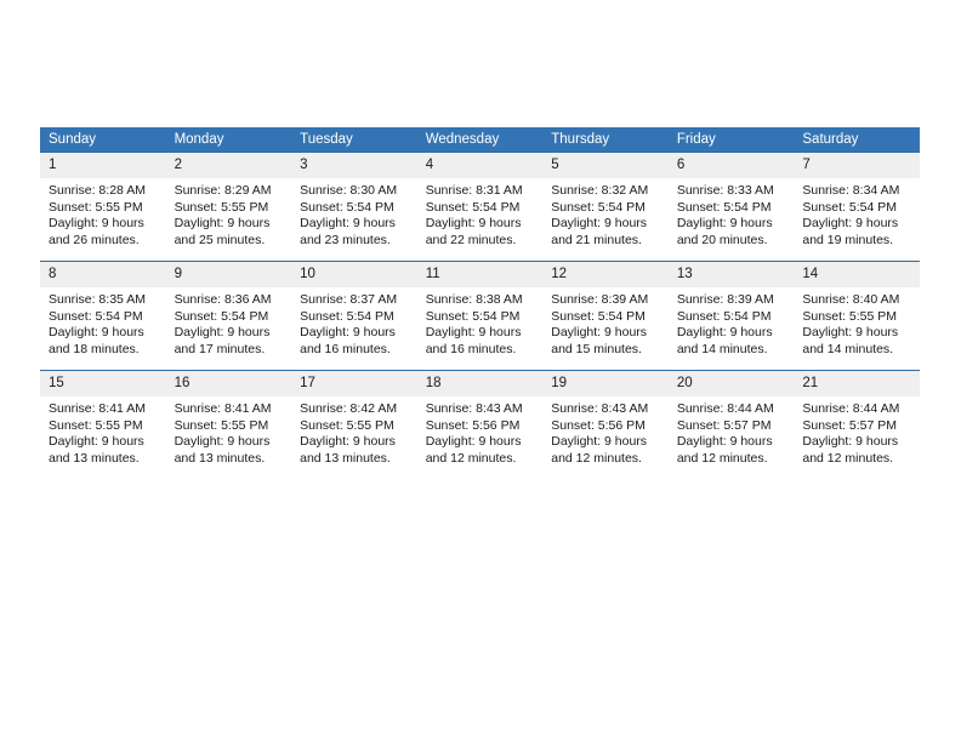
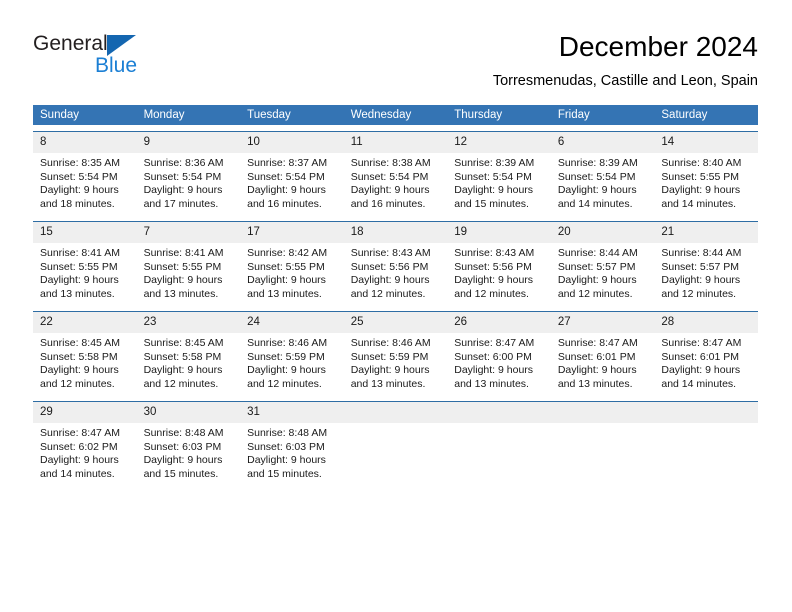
+ General
+ Blue
+ December 2024
+ Torresmenudas, Castille and Leon, Spain
  Sunday	Monday	Tuesday	Wednesday	Thursday	Friday	Saturday
- 1Sunrise: 8:28 AMSunset: 5:55 PMDaylight: 9 hoursand 26 minutes.	2Sunrise: 8:29 AMSunset: 5:55 PMDaylight: 9 hoursand 25 minutes.	3Sunrise: 8:30 AMSunset: 5:54 PMDaylight: 9 hoursand 23 minutes.	4Sunrise: 8:31 AMSunset: 5:54 PMDaylight: 9 hoursand 22 minutes.	5Sunrise: 8:32 AMSunset: 5:54 PMDaylight: 9 hoursand 21 minutes.	6Sunrise: 8:33 AMSunset: 5:54 PMDaylight: 9 hoursand 20 minutes.	7Sunrise: 8:34 AMSunset: 5:54 PMDaylight: 9 hoursand 19 minutes.
- 8Sunrise: 8:35 AMSunset: 5:54 PMDaylight: 9 hoursand 18 minutes.	9Sunrise: 8:36 AMSunset: 5:54 PMDaylight: 9 hoursand 17 minutes.	10Sunrise: 8:37 AMSunset: 5:54 PMDaylight: 9 hoursand 16 minutes.	11Sunrise: 8:38 AMSunset: 5:54 PMDaylight: 9 hoursand 16 minutes.	12Sunrise: 8:39 AMSunset: 5:54 PMDaylight: 9 hoursand 15 minutes.	13Sunrise: 8:39 AMSunset: 5:54 PMDaylight: 9 hoursand 14 minutes.	14Sunrise: 8:40 AMSunset: 5:55 PMDaylight: 9 hoursand 14 minutes.
+ 8Sunrise: 8:35 AMSunset: 5:54 PMDaylight: 9 hoursand 18 minutes.	9Sunrise: 8:36 AMSunset: 5:54 PMDaylight: 9 hoursand 17 minutes.	10Sunrise: 8:37 AMSunset: 5:54 PMDaylight: 9 hoursand 16 minutes.	11Sunrise: 8:38 AMSunset: 5:54 PMDaylight: 9 hoursand 16 minutes.	12Sunrise: 8:39 AMSunset: 5:54 PMDaylight: 9 hoursand 15 minutes.	6Sunrise: 8:39 AMSunset: 5:54 PMDaylight: 9 hoursand 14 minutes.	14Sunrise: 8:40 AMSunset: 5:55 PMDaylight: 9 hoursand 14 minutes.
- 15Sunrise: 8:41 AMSunset: 5:55 PMDaylight: 9 hoursand 13 minutes.	16Sunrise: 8:41 AMSunset: 5:55 PMDaylight: 9 hoursand 13 minutes.	17Sunrise: 8:42 AMSunset: 5:55 PMDaylight: 9 hoursand 13 minutes.	18Sunrise: 8:43 AMSunset: 5:56 PMDaylight: 9 hoursand 12 minutes.	19Sunrise: 8:43 AMSunset: 5:56 PMDaylight: 9 hoursand 12 minutes.	20Sunrise: 8:44 AMSunset: 5:57 PMDaylight: 9 hoursand 12 minutes.	21Sunrise: 8:44 AMSunset: 5:57 PMDaylight: 9 hoursand 12 minutes.
+ 15Sunrise: 8:41 AMSunset: 5:55 PMDaylight: 9 hoursand 13 minutes.	7Sunrise: 8:41 AMSunset: 5:55 PMDaylight: 9 hoursand 13 minutes.	17Sunrise: 8:42 AMSunset: 5:55 PMDaylight: 9 hoursand 13 minutes.	18Sunrise: 8:43 AMSunset: 5:56 PMDaylight: 9 hoursand 12 minutes.	19Sunrise: 8:43 AMSunset: 5:56 PMDaylight: 9 hoursand 12 minutes.	20Sunrise: 8:44 AMSunset: 5:57 PMDaylight: 9 hoursand 12 minutes.	21Sunrise: 8:44 AMSunset: 5:57 PMDaylight: 9 hoursand 12 minutes.
+ 22Sunrise: 8:45 AMSunset: 5:58 PMDaylight: 9 hoursand 12 minutes.	23Sunrise: 8:45 AMSunset: 5:58 PMDaylight: 9 hoursand 12 minutes.	24Sunrise: 8:46 AMSunset: 5:59 PMDaylight: 9 hoursand 12 minutes.	25Sunrise: 8:46 AMSunset: 5:59 PMDaylight: 9 hoursand 13 minutes.	26Sunrise: 8:47 AMSunset: 6:00 PMDaylight: 9 hoursand 13 minutes.	27Sunrise: 8:47 AMSunset: 6:01 PMDaylight: 9 hoursand 13 minutes.	28Sunrise: 8:47 AMSunset: 6:01 PMDaylight: 9 hoursand 14 minutes.
+ 29Sunrise: 8:47 AMSunset: 6:02 PMDaylight: 9 hoursand 14 minutes.	30Sunrise: 8:48 AMSunset: 6:03 PMDaylight: 9 hoursand 15 minutes.	31Sunrise: 8:48 AMSunset: 6:03 PMDaylight: 9 hoursand 15 minutes.
